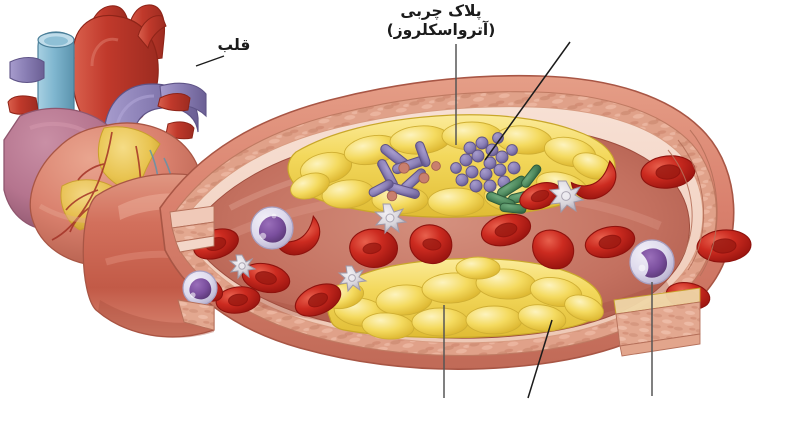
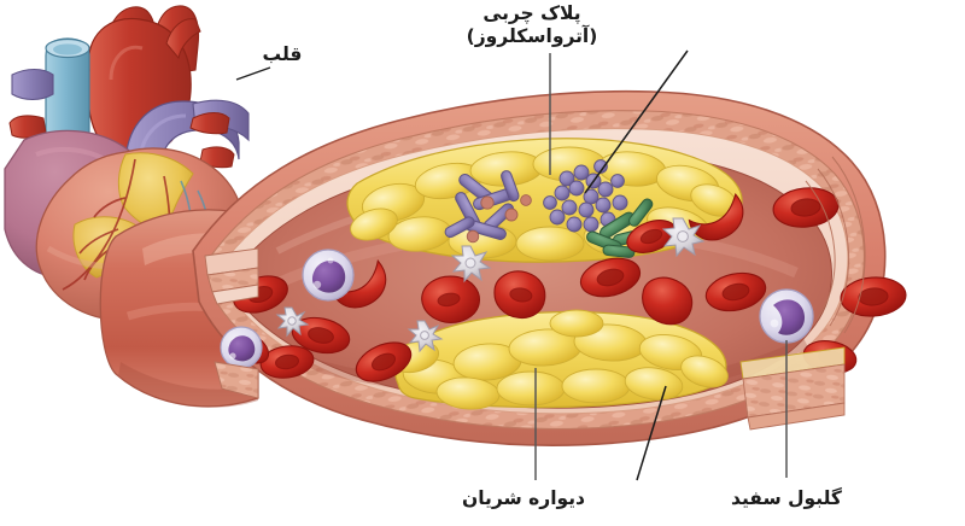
  قلب
  پلاک چربی
  (آترواسکلروز)
+ دیواره شریان
+ گلبول سفید
